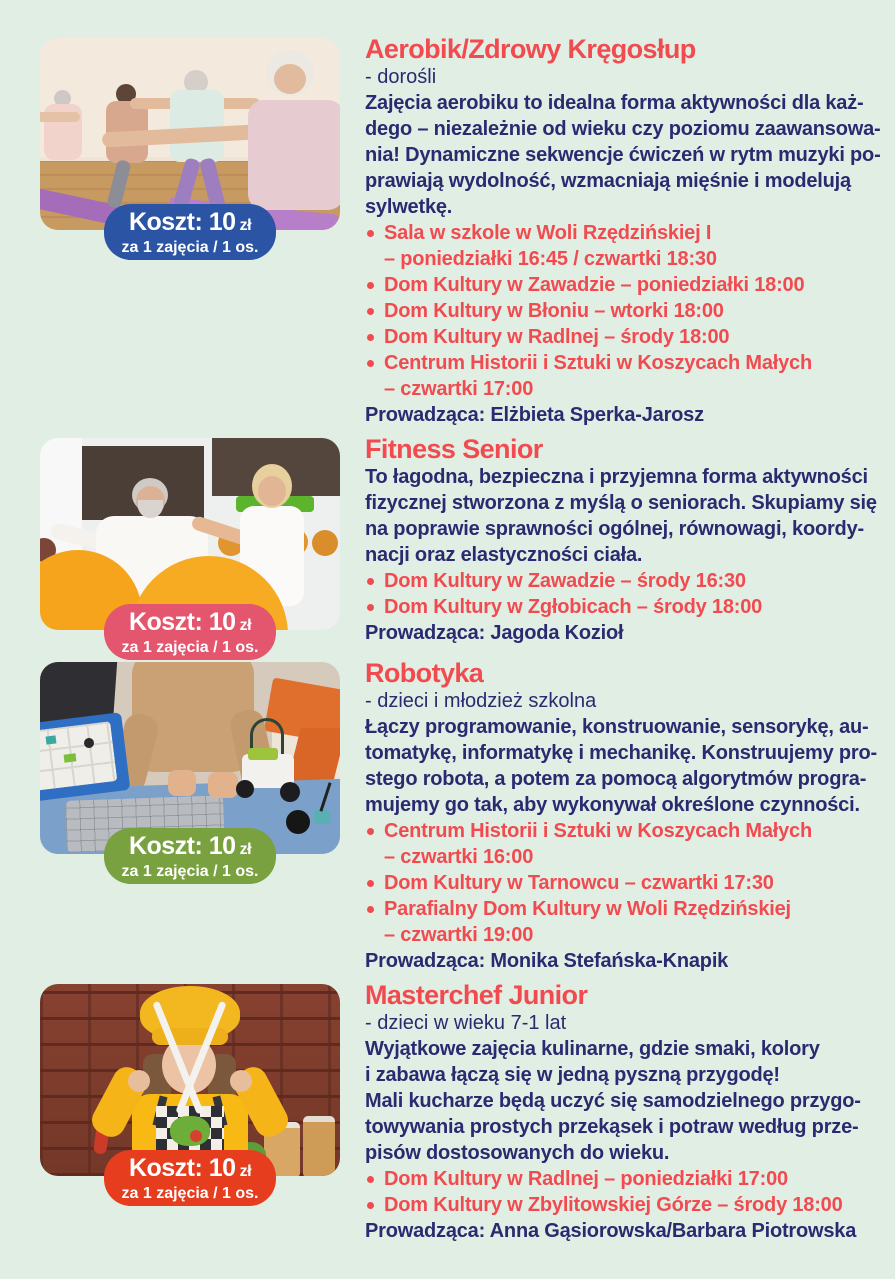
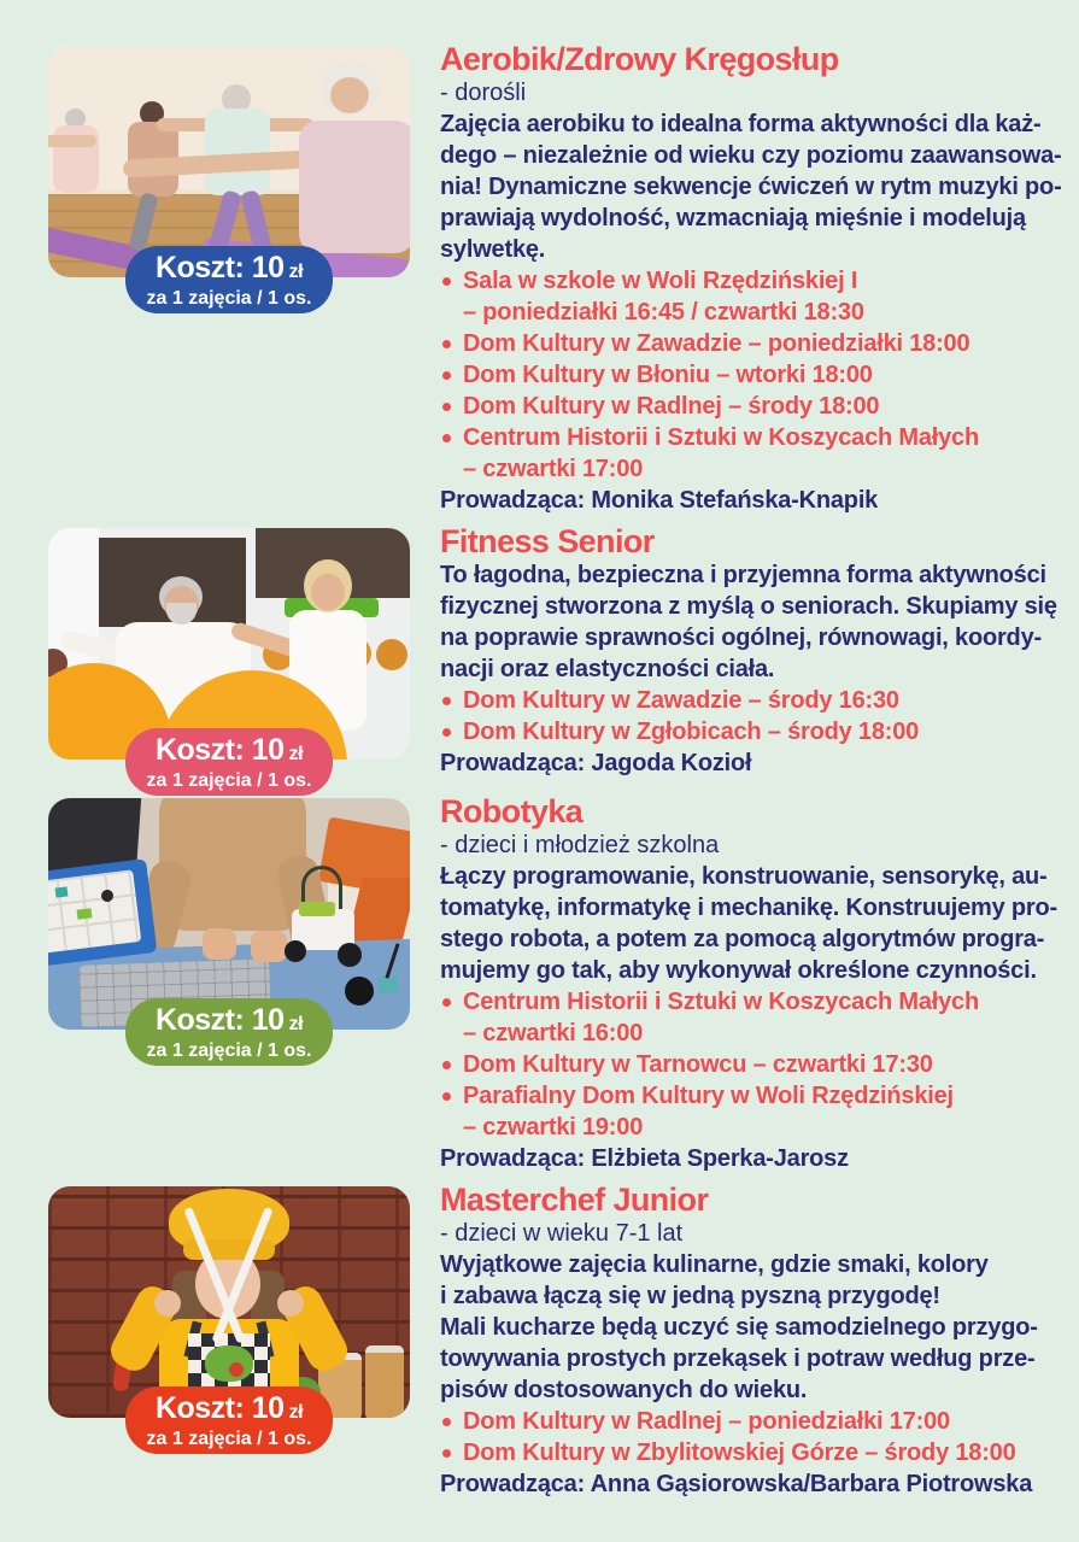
  Koszt: 10 zł
  za 1 zajęcia / 1 os.
  Aerobik/Zdrowy Kręgosłup
  - dorośli
  Zajęcia aerobiku to idealna forma aktywności dla każ-
  dego – niezależnie od wieku czy poziomu zaawansowa-
  nia! Dynamiczne sekwencje ćwiczeń w rytm muzyki po-
  prawiają wydolność, wzmacniają mięśnie i modelują
  sylwetkę.
  Sala w szkole w Woli Rzędzińskiej I
  – poniedziałki 16:45 / czwartki 18:30
  Dom Kultury w Zawadzie – poniedziałki 18:00
  Dom Kultury w Błoniu – wtorki 18:00
  Dom Kultury w Radlnej – środy 18:00
  Centrum Historii i Sztuki w Koszycach Małych
  – czwartki 17:00
- Prowadząca: Elżbieta Sperka-Jarosz
+ Prowadząca: Monika Stefańska-Knapik
  Koszt: 10 zł
  za 1 zajęcia / 1 os.
  Fitness Senior
  To łagodna, bezpieczna i przyjemna forma aktywności
  fizycznej stworzona z myślą o seniorach. Skupiamy się
  na poprawie sprawności ogólnej, równowagi, koordy-
  nacji oraz elastyczności ciała.
  Dom Kultury w Zawadzie – środy 16:30
  Dom Kultury w Zgłobicach – środy 18:00
  Prowadząca: Jagoda Kozioł
  Koszt: 10 zł
  za 1 zajęcia / 1 os.
  Robotyka
  - dzieci i młodzież szkolna
  Łączy programowanie, konstruowanie, sensorykę, au-
  tomatykę, informatykę i mechanikę. Konstruujemy pro-
  stego robota, a potem za pomocą algorytmów progra-
  mujemy go tak, aby wykonywał określone czynności.
  Centrum Historii i Sztuki w Koszycach Małych
  – czwartki 16:00
  Dom Kultury w Tarnowcu – czwartki 17:30
  Parafialny Dom Kultury w Woli Rzędzińskiej
  – czwartki 19:00
- Prowadząca: Monika Stefańska-Knapik
+ Prowadząca: Elżbieta Sperka-Jarosz
  Koszt: 10 zł
  za 1 zajęcia / 1 os.
  Masterchef Junior
  - dzieci w wieku 7-1 lat
  Wyjątkowe zajęcia kulinarne, gdzie smaki, kolory
  i zabawa łączą się w jedną pyszną przygodę!
  Mali kucharze będą uczyć się samodzielnego przygo-
  towywania prostych przekąsek i potraw według prze-
  pisów dostosowanych do wieku.
  Dom Kultury w Radlnej – poniedziałki 17:00
  Dom Kultury w Zbylitowskiej Górze – środy 18:00
  Prowadząca: Anna Gąsiorowska/Barbara Piotrowska
